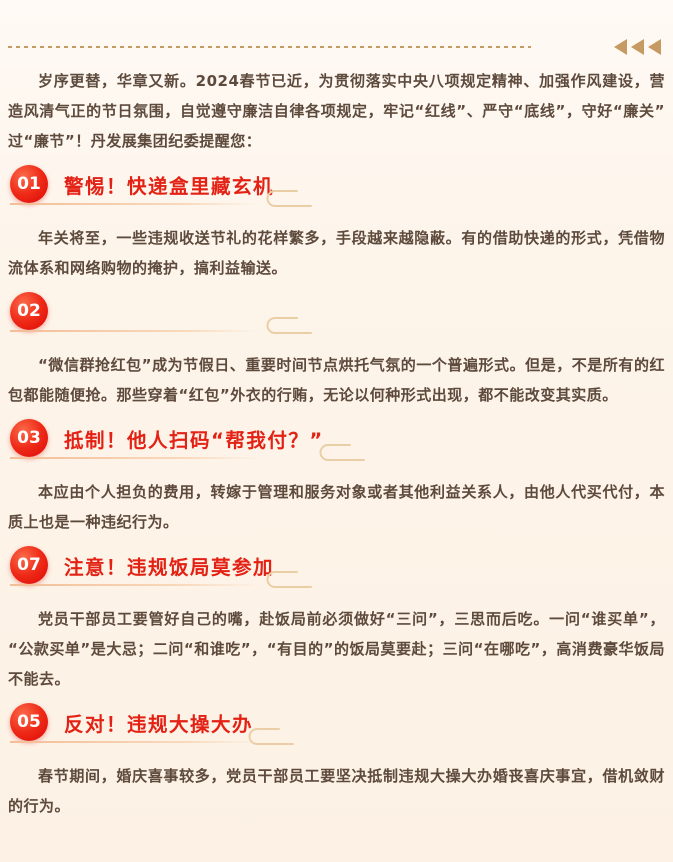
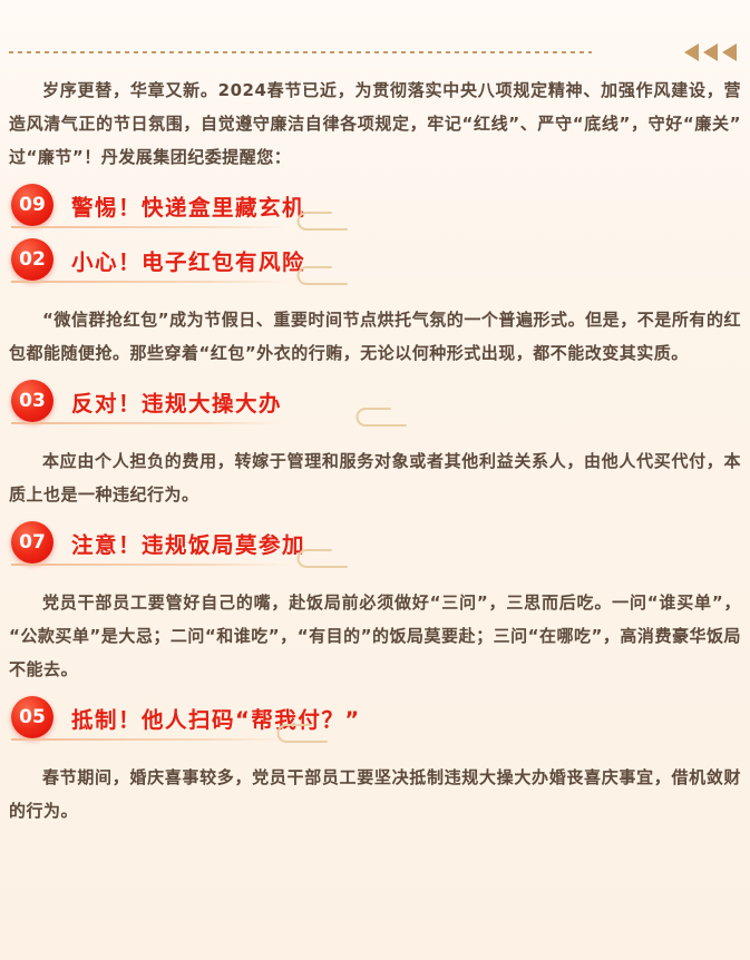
  岁序更替，华章又新。2024春节已近，为贯彻落实中央八项规定精神、加强作风建设，营造风清气正的节日氛围，自觉遵守廉洁自律各项规定，牢记“红线”、严守“底线”，守好“廉关”过“廉节”！丹发展集团纪委提醒您：
- 01
+ 09
  警惕！快递盒里藏玄机
- 年关将至，一些违规收送节礼的花样繁多，手段越来越隐蔽。有的借助快递的形式，凭借物流体系和网络购物的掩护，搞利益输送。
  02
+ 小心！电子红包有风险
  “微信群抢红包”成为节假日、重要时间节点烘托气氛的一个普遍形式。但是，不是所有的红包都能随便抢。那些穿着“红包”外衣的行贿，无论以何种形式出现，都不能改变其实质。
  03
- 抵制！他人扫码“帮我付？”
+ 反对！违规大操大办
  本应由个人担负的费用，转嫁于管理和服务对象或者其他利益关系人，由他人代买代付，本质上也是一种违纪行为。
  07
  注意！违规饭局莫参加
  党员干部员工要管好自己的嘴，赴饭局前必须做好“三问”，三思而后吃。一问“谁买单”，“公款买单”是大忌；二问“和谁吃”，“有目的”的饭局莫要赴；三问“在哪吃”，高消费豪华饭局不能去。
  05
- 反对！违规大操大办
+ 抵制！他人扫码“帮我付？”
  春节期间，婚庆喜事较多，党员干部员工要坚决抵制违规大操大办婚丧喜庆事宜，借机敛财的行为。
